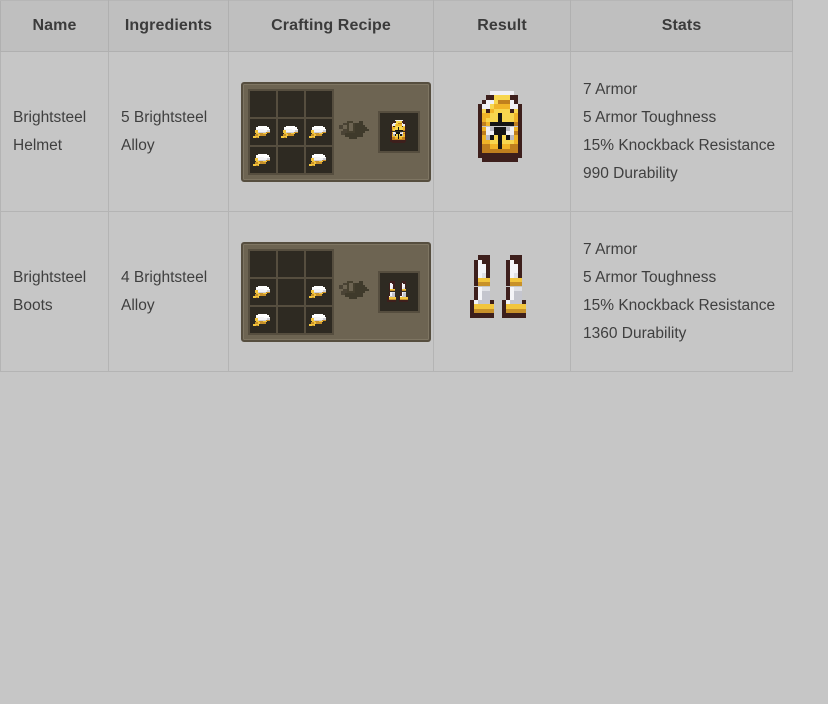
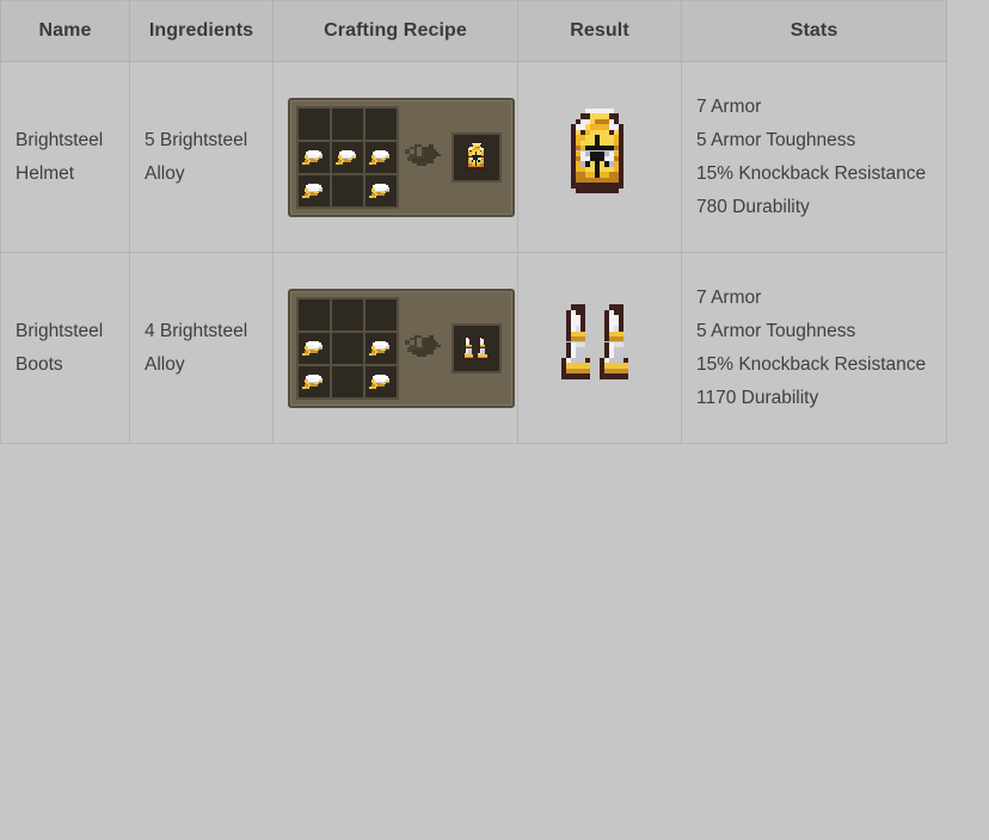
  Name	Ingredients	Crafting Recipe	Result	Stats
- Brightsteel Helmet	5 Brightsteel Alloy			7 Armor5 Armor Toughness15% Knockback Resistance990 Durability
+ Brightsteel Helmet	5 Brightsteel Alloy			7 Armor5 Armor Toughness15% Knockback Resistance780 Durability
- Brightsteel Boots	4 Brightsteel Alloy			7 Armor5 Armor Toughness15% Knockback Resistance1360 Durability
+ Brightsteel Boots	4 Brightsteel Alloy			7 Armor5 Armor Toughness15% Knockback Resistance1170 Durability
